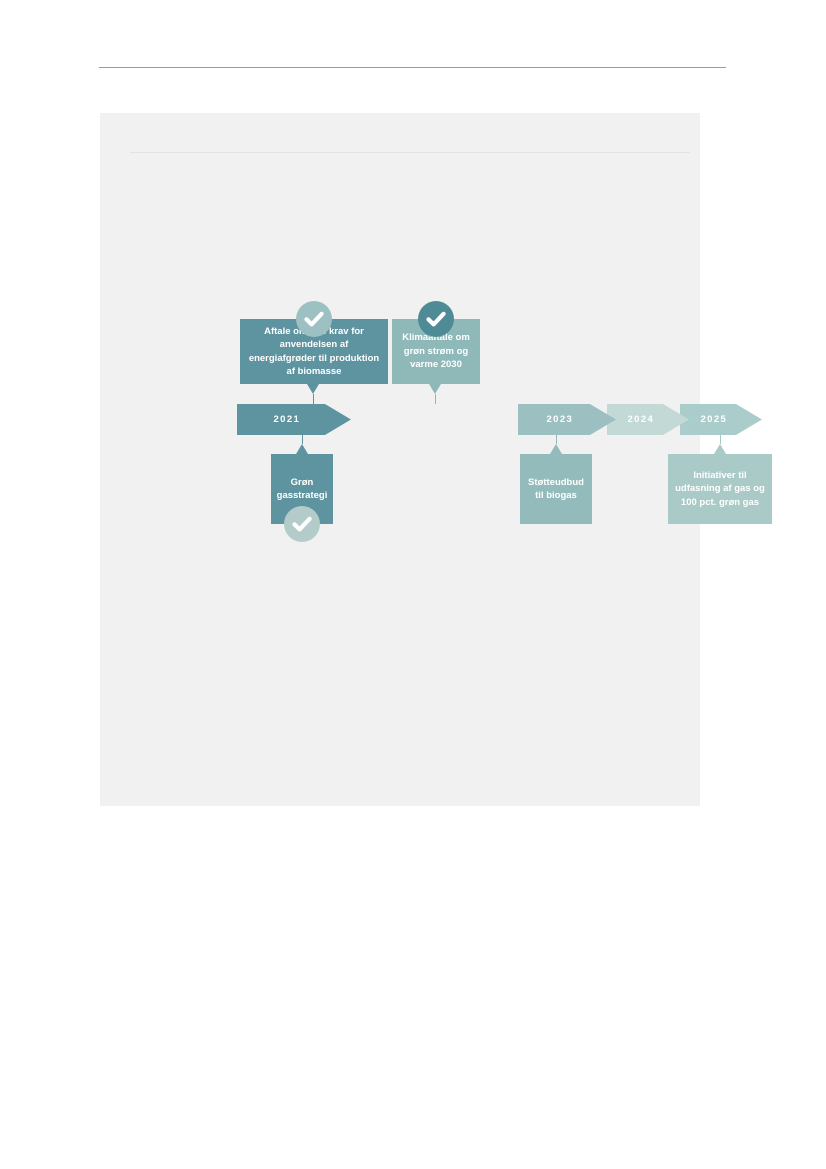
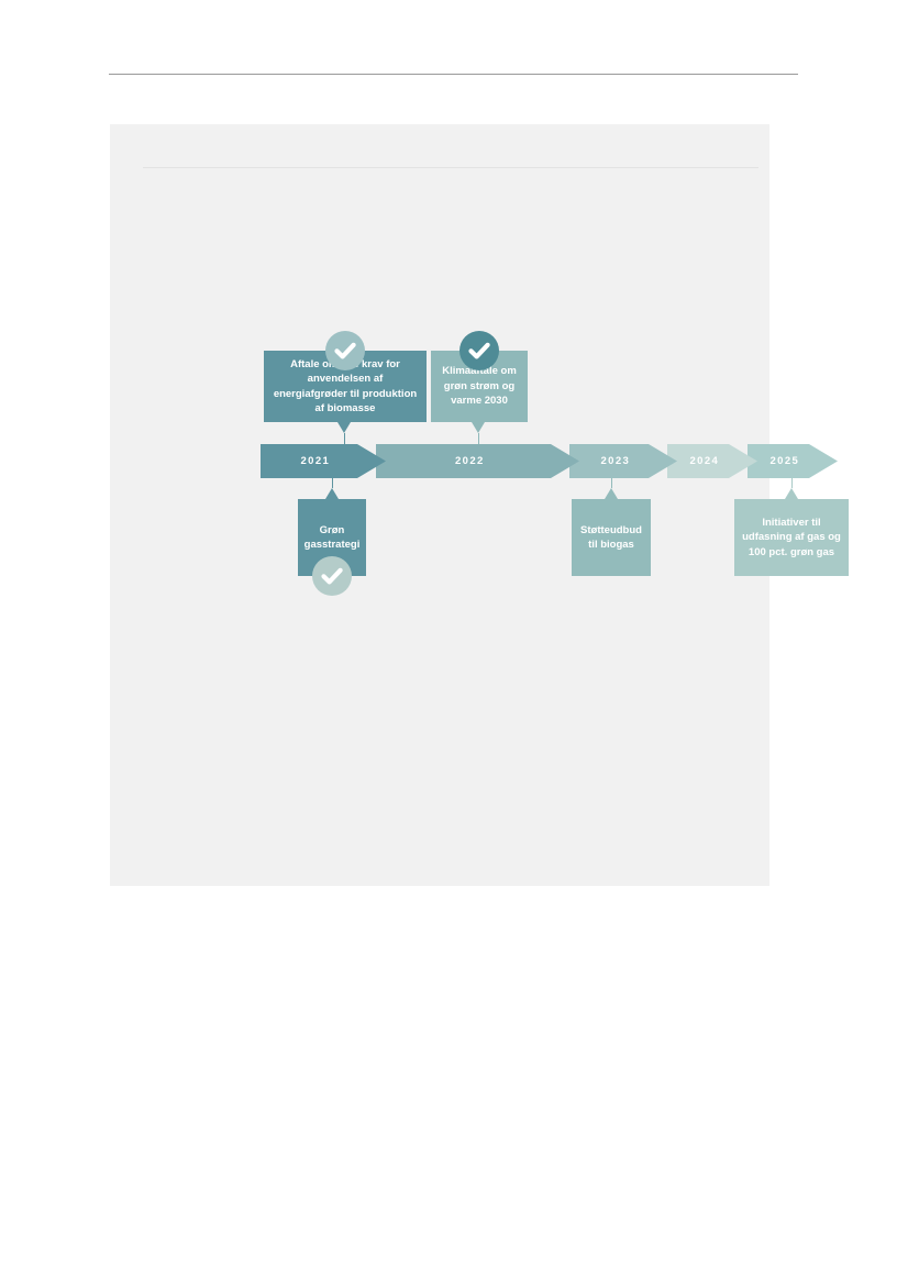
  2021
+ 2022
  2023
  2024
  2025
  Aftale o krav for anvendelsen af energiafgrøder til produktion af biomasse
  Klimaaftale om grøn strøm og varme 2030
  Grøn gasstrategi
  Støtteudbud til biogas
  Initiativer til udfasning af gas og 100 pct. grøn gas
